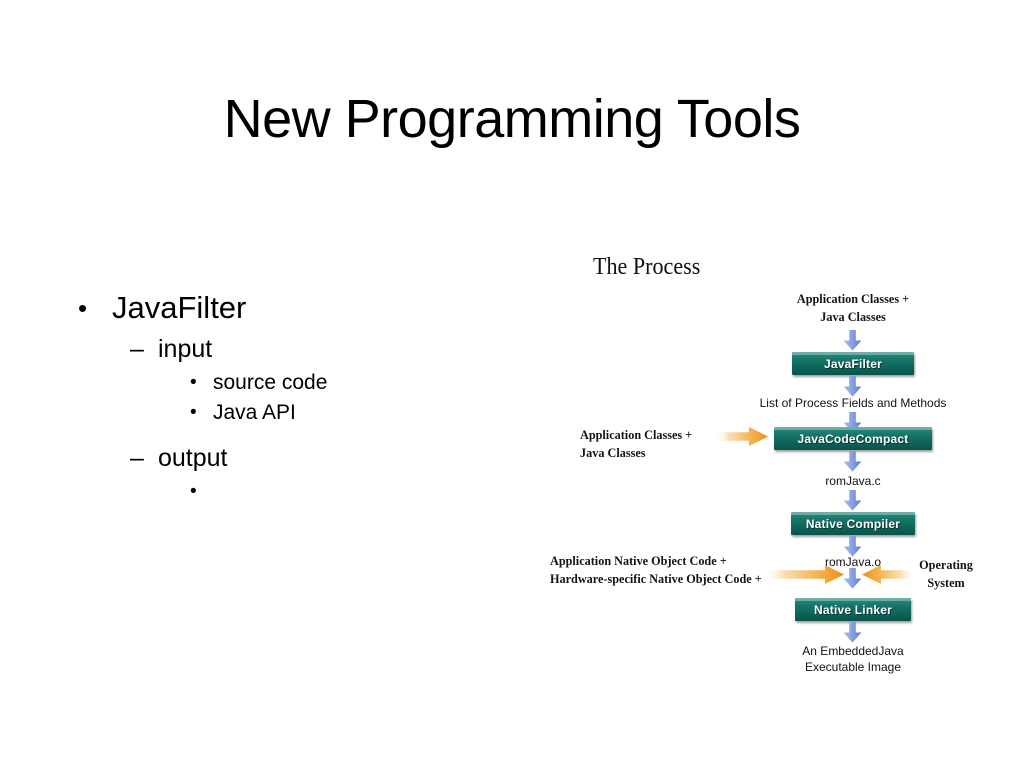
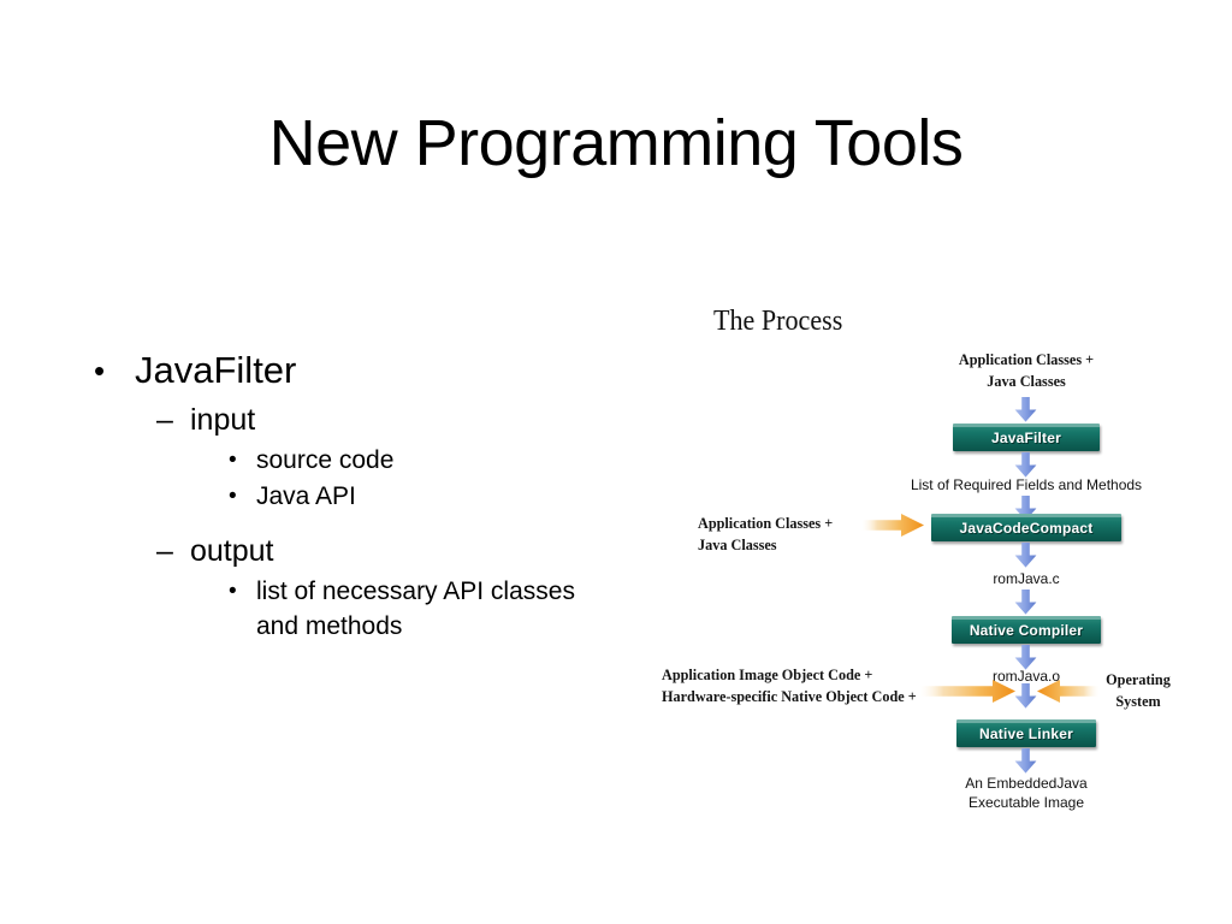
  New Programming Tools
  •
  JavaFilter
  –
  input
  •
  source code
  •
  Java API
  –
  output
  •
+ list of necessary API classes and methods
  The Process
  Application Classes +
  Java Classes
  JavaFilter
- List of Process Fields and Methods
+ List of Required Fields and Methods
  Application Classes +
  Java Classes
  JavaCodeCompact
  romJava.c
  Native Compiler
  romJava.o
- Application Native Object Code +
+ Application Image Object Code +
  Hardware-specific Native Object Code +
  Operating
  System
  Native Linker
  An EmbeddedJava
  Executable Image
